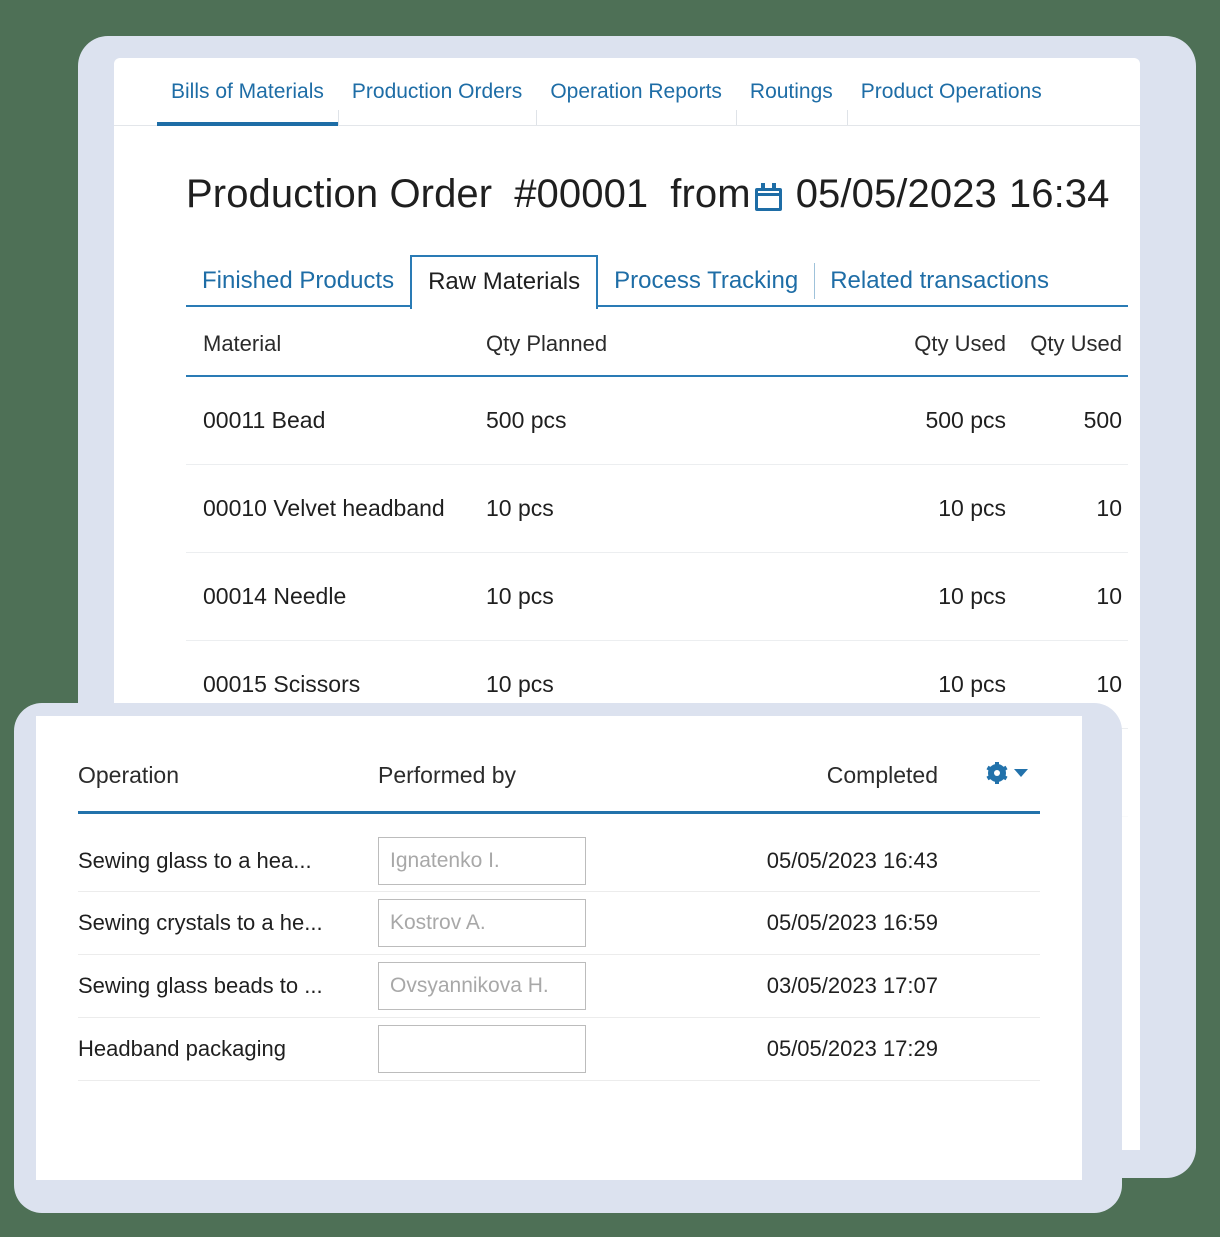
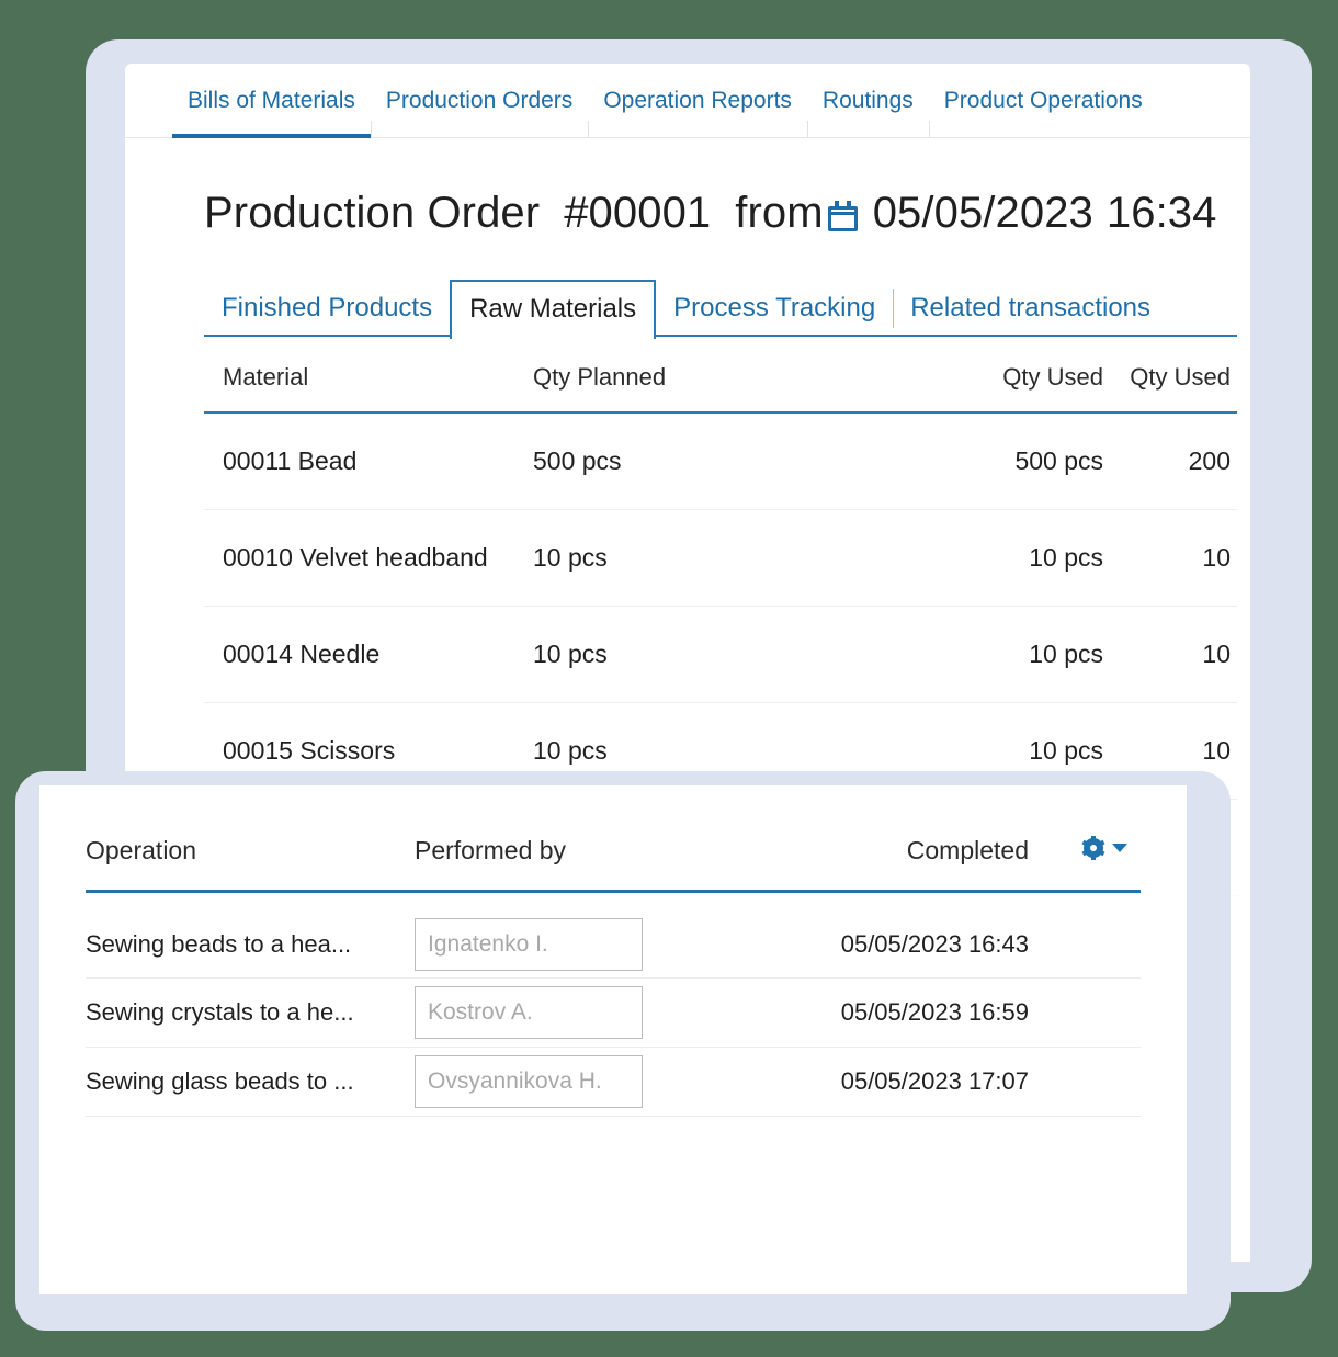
  Bills of Materials
  Production Orders
  Operation Reports
  Routings
  Product Operations
  Production Order
  #00001
  from
  05/05/2023
  16:34
  Finished Products
  Raw Materials
  Process Tracking
  Related transactions
  Material	Qty Planned	Qty Used	Qty Used
- 00011 Bead	500 pcs	500 pcs	500
+ 00011 Bead	500 pcs	500 pcs	200
  00010 Velvet headband	10 pcs	10 pcs	10
  00014 Needle	10 pcs	10 pcs	10
  00015 Scissors	10 pcs	10 pcs	10
  Operation	Performed by	Completed
- Sewing glass to a hea...	Ignatenko I.	05/05/2023 16:43
+ Sewing beads to a hea...	Ignatenko I.	05/05/2023 16:43
  Sewing crystals to a he...	Kostrov A.	05/05/2023 16:59
- Sewing glass beads to ...	Ovsyannikova H.	03/05/2023 17:07
+ Sewing glass beads to ...	Ovsyannikova H.	05/05/2023 17:07
- Headband packaging		05/05/2023 17:29
